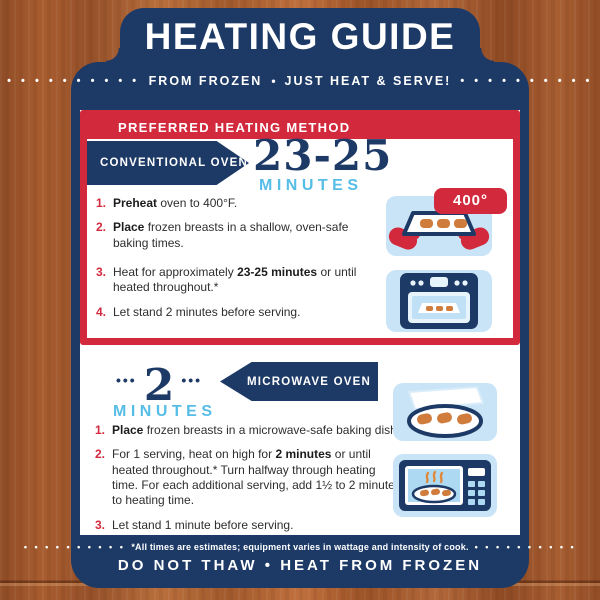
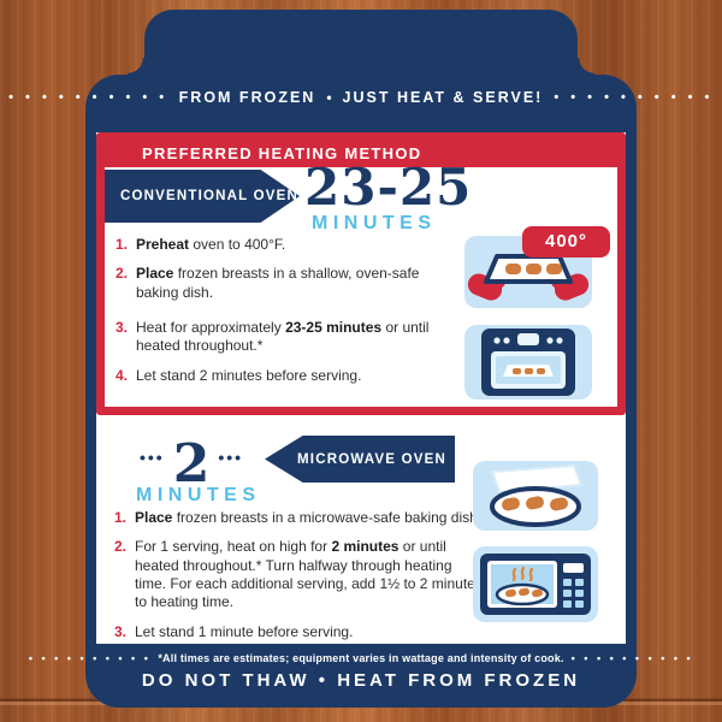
- HEATING GUIDE
  • • • • • • • • • •
  FROM FROZEN
  •
  JUST HEAT & SERVE!
  • • • • • • • • • •
  PREFERRED HEATING METHOD
  CONVENTIONAL OVEN
  23-25
  MINUTES
  1.
  Preheat oven to 400°F.
  2.
- Place frozen breasts in a shallow, oven-safe baking times.
+ Place frozen breasts in a shallow, oven-safe baking dish.
  3.
  Heat for approximately 23-25 minutes or until heated throughout.*
  4.
  Let stand 2 minutes before serving.
  400°
  •••
  2
  •••
  MINUTES
  MICROWAVE OVEN
  1.
  Place frozen breasts in a microwave-safe baking dis
  2.
  For 1 serving, heat on high for 2 minutes or until heated throughout.* Turn halfway through heating time. For each additional serving, add 1½ to 2 minute to heating time.
  3.
  Let stand 1 minute before serving.
  • • • • • • • • • •
  *All times are estimates; equipment varies in wattage and intensity of cook.
  • • • • • • • • • •
  DO NOT THAW • HEAT FROM FROZEN
